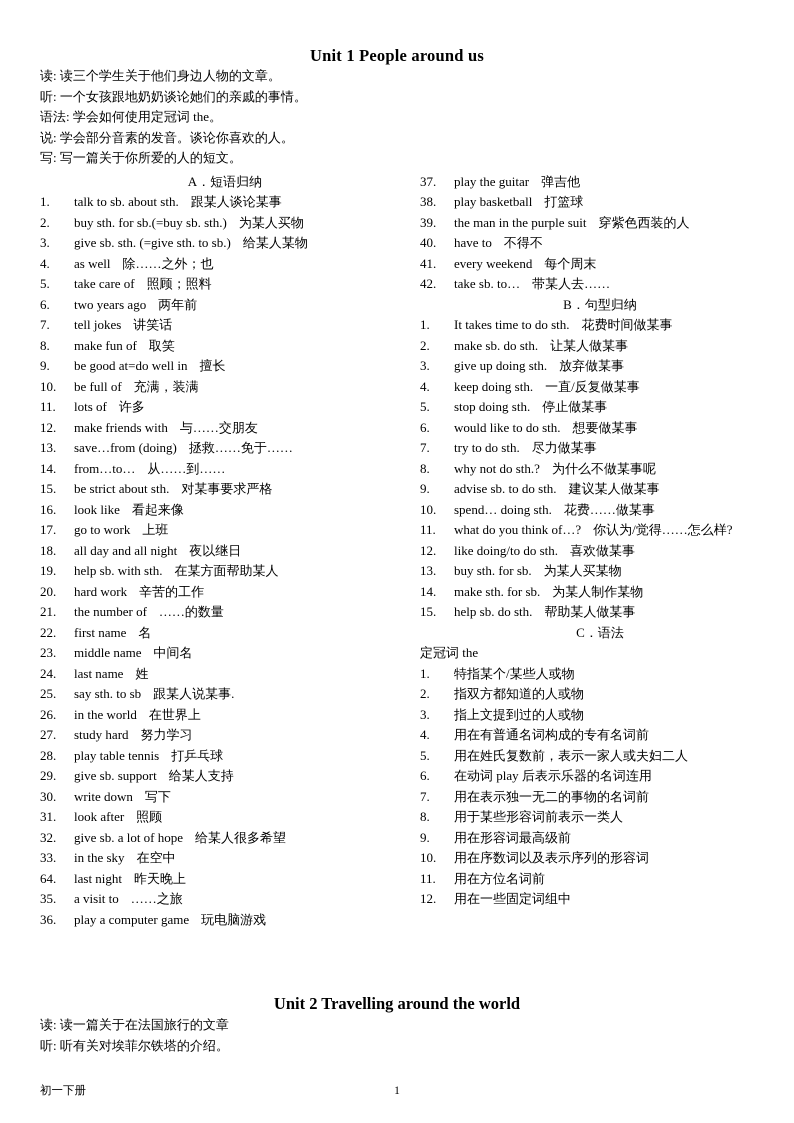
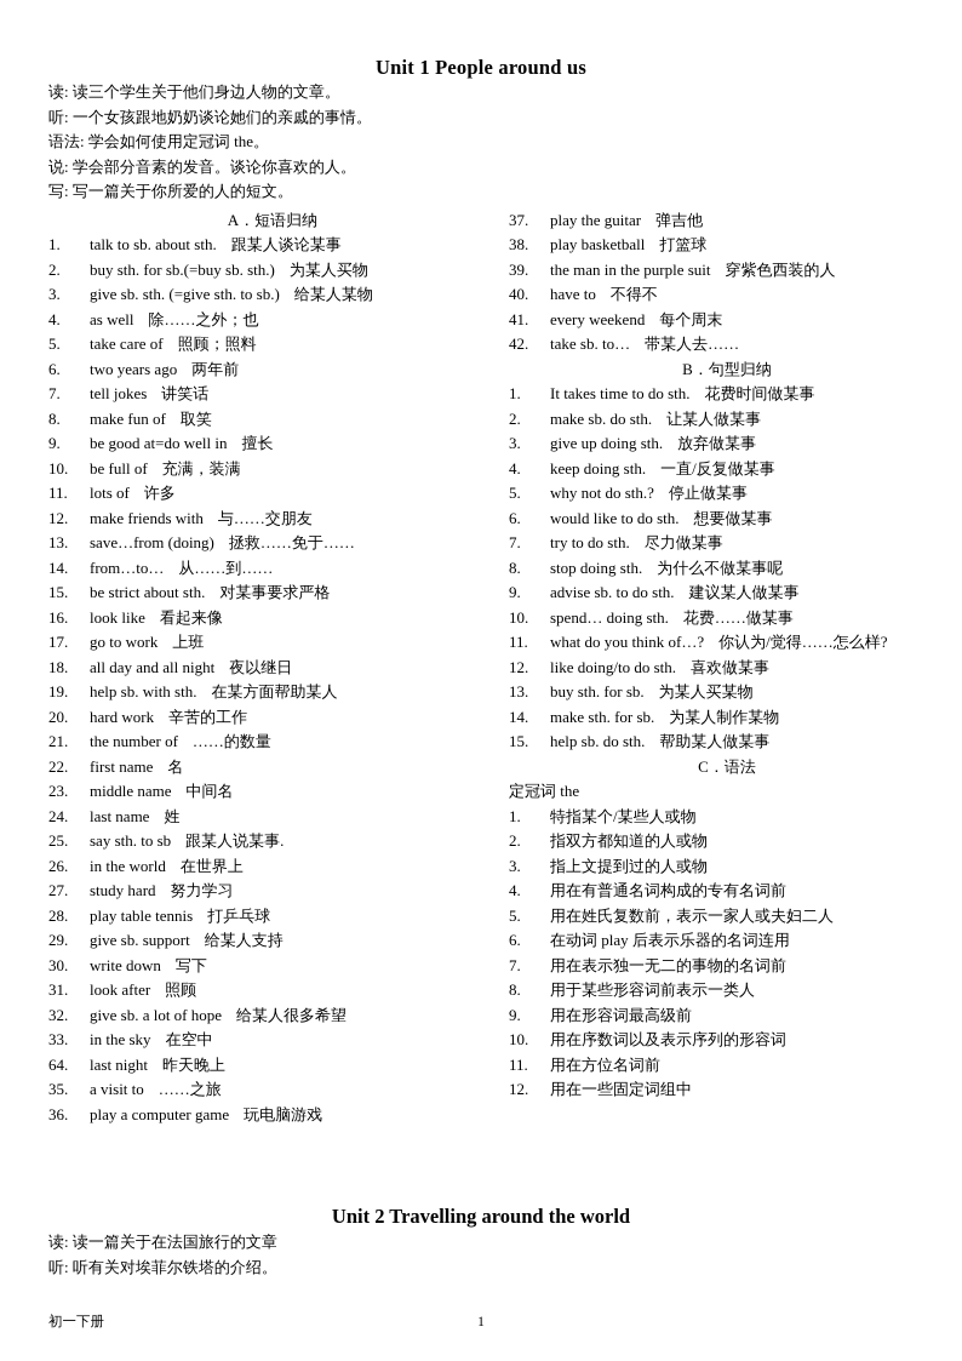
  Unit 1 People around us
  读: 读三个学生关于他们身边人物的文章。
  听: 一个女孩跟地奶奶谈论她们的亲戚的事情。
  语法: 学会如何使用定冠词 the。
  说: 学会部分音素的发音。谈论你喜欢的人。
  写: 写一篇关于你所爱的人的短文。
  A．短语归纳
  1.
  talk to sb. about sth. 跟某人谈论某事
  2.
  buy sth. for sb.(=buy sb. sth.) 为某人买物
  3.
  give sb. sth. (=give sth. to sb.) 给某人某物
  4.
  as well 除……之外；也
  5.
  take care of 照顾；照料
  6.
  two years ago 两年前
  7.
  tell jokes 讲笑话
  8.
  make fun of 取笑
  9.
  be good at=do well in 擅长
  10.
  be full of 充满，装满
  11.
  lots of 许多
  12.
  make friends with 与……交朋友
  13.
  save…from (doing) 拯救……免于……
  14.
  from…to… 从……到……
  15.
  be strict about sth. 对某事要求严格
  16.
  look like 看起来像
  17.
  go to work 上班
  18.
  all day and all night 夜以继日
  19.
  help sb. with sth. 在某方面帮助某人
  20.
  hard work 辛苦的工作
  21.
  the number of ……的数量
  22.
  first name 名
  23.
  middle name 中间名
  24.
  last name 姓
  25.
  say sth. to sb 跟某人说某事.
  26.
  in the world 在世界上
  27.
  study hard 努力学习
  28.
  play table tennis 打乒乓球
  29.
  give sb. support 给某人支持
  30.
  write down 写下
  31.
  look after 照顾
  32.
  give sb. a lot of hope 给某人很多希望
  33.
  in the sky 在空中
  64.
  last night 昨天晚上
  35.
  a visit to ……之旅
  36.
  play a computer game 玩电脑游戏
  37.
  play the guitar 弹吉他
  38.
  play basketball 打篮球
  39.
  the man in the purple suit 穿紫色西装的人
  40.
  have to 不得不
  41.
  every weekend 每个周末
  42.
  take sb. to… 带某人去……
  B．句型归纳
  1.
  It takes time to do sth. 花费时间做某事
  2.
  make sb. do sth. 让某人做某事
  3.
  give up doing sth. 放弃做某事
  4.
  keep doing sth. 一直/反复做某事
  5.
- stop doing sth. 停止做某事
+ why not do sth.? 停止做某事
  6.
  would like to do sth. 想要做某事
  7.
  try to do sth. 尽力做某事
  8.
- why not do sth.? 为什么不做某事呢
+ stop doing sth. 为什么不做某事呢
  9.
  advise sb. to do sth. 建议某人做某事
  10.
  spend… doing sth. 花费……做某事
  11.
  what do you think of…? 你认为/觉得……怎么样?
  12.
  like doing/to do sth. 喜欢做某事
  13.
  buy sth. for sb. 为某人买某物
  14.
  make sth. for sb. 为某人制作某物
  15.
  help sb. do sth. 帮助某人做某事
  C．语法
  定冠词 the
  1.
  特指某个/某些人或物
  2.
  指双方都知道的人或物
  3.
  指上文提到过的人或物
  4.
  用在有普通名词构成的专有名词前
  5.
  用在姓氏复数前，表示一家人或夫妇二人
  6.
  在动词 play 后表示乐器的名词连用
  7.
  用在表示独一无二的事物的名词前
  8.
  用于某些形容词前表示一类人
  9.
  用在形容词最高级前
  10.
  用在序数词以及表示序列的形容词
  11.
  用在方位名词前
  12.
  用在一些固定词组中
  Unit 2 Travelling around the world
  读: 读一篇关于在法国旅行的文章
  听: 听有关对埃菲尔铁塔的介绍。
  初一下册
  1
